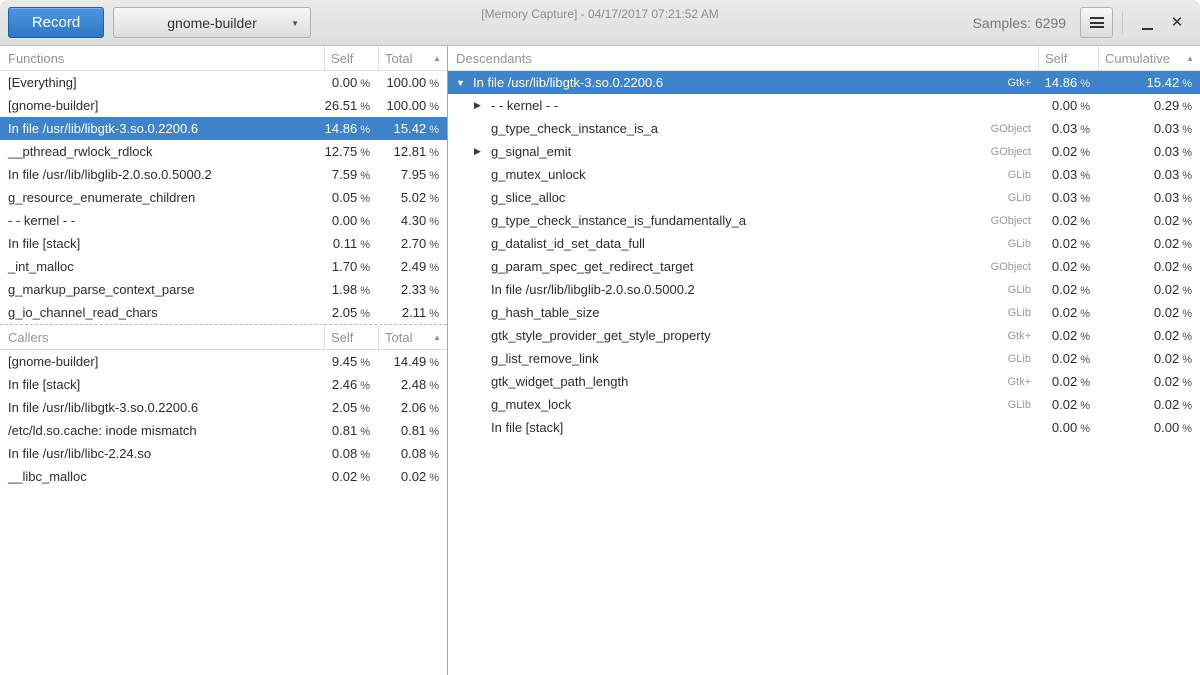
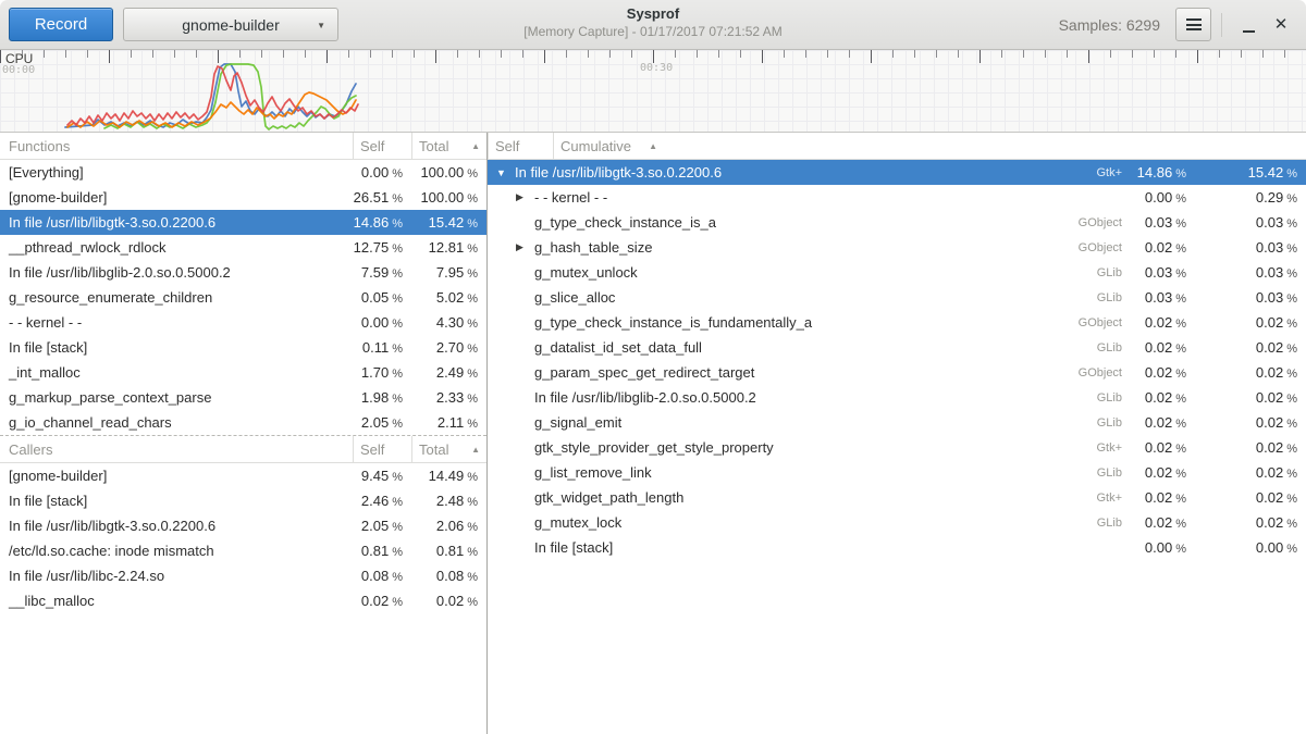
  Record
  gnome-builder
  ▼
+ Sysprof
- [Memory Capture] - 04/17/2017 07:21:52 AM
+ [Memory Capture] - 01/17/2017 07:21:52 AM
  Samples: 6299
  ✕
+ CPU
+ 00:00
+ 00:30
  Functions
  Self
  Total
  ▲
  [Everything]
  0.00 %
  100.00 %
  [gnome-builder]
  26.51 %
  100.00 %
  In file /usr/lib/libgtk-3.so.0.2200.6
  14.86 %
  15.42 %
  __pthread_rwlock_rdlock
  12.75 %
  12.81 %
  In file /usr/lib/libglib-2.0.so.0.5000.2
  7.59 %
  7.95 %
  g_resource_enumerate_children
  0.05 %
  5.02 %
  - - kernel - -
  0.00 %
  4.30 %
  In file [stack]
  0.11 %
  2.70 %
  _int_malloc
  1.70 %
  2.49 %
  g_markup_parse_context_parse
  1.98 %
  2.33 %
  g_io_channel_read_chars
  2.05 %
  2.11 %
  Callers
  Self
  Total
  ▲
  [gnome-builder]
  9.45 %
  14.49 %
  In file [stack]
  2.46 %
  2.48 %
  In file /usr/lib/libgtk-3.so.0.2200.6
  2.05 %
  2.06 %
  /etc/ld.so.cache: inode mismatch
  0.81 %
  0.81 %
  In file /usr/lib/libc-2.24.so
  0.08 %
  0.08 %
  __libc_malloc
  0.02 %
  0.02 %
- Descendants
  Self
  Cumulative
  ▲
  ▼
  In file /usr/lib/libgtk-3.so.0.2200.6
  Gtk+
  14.86 %
  15.42 %
  ▶
  - - kernel - -
  0.00 %
  0.29 %
  g_type_check_instance_is_a
  GObject
  0.03 %
  0.03 %
  ▶
- g_signal_emit
+ g_hash_table_size
  GObject
  0.02 %
  0.03 %
  g_mutex_unlock
  GLib
  0.03 %
  0.03 %
  g_slice_alloc
  GLib
  0.03 %
  0.03 %
  g_type_check_instance_is_fundamentally_a
  GObject
  0.02 %
  0.02 %
  g_datalist_id_set_data_full
  GLib
  0.02 %
  0.02 %
  g_param_spec_get_redirect_target
  GObject
  0.02 %
  0.02 %
  In file /usr/lib/libglib-2.0.so.0.5000.2
  GLib
  0.02 %
  0.02 %
- g_hash_table_size
+ g_signal_emit
  GLib
  0.02 %
  0.02 %
  gtk_style_provider_get_style_property
  Gtk+
  0.02 %
  0.02 %
  g_list_remove_link
  GLib
  0.02 %
  0.02 %
  gtk_widget_path_length
  Gtk+
  0.02 %
  0.02 %
  g_mutex_lock
  GLib
  0.02 %
  0.02 %
  In file [stack]
  0.00 %
  0.00 %
